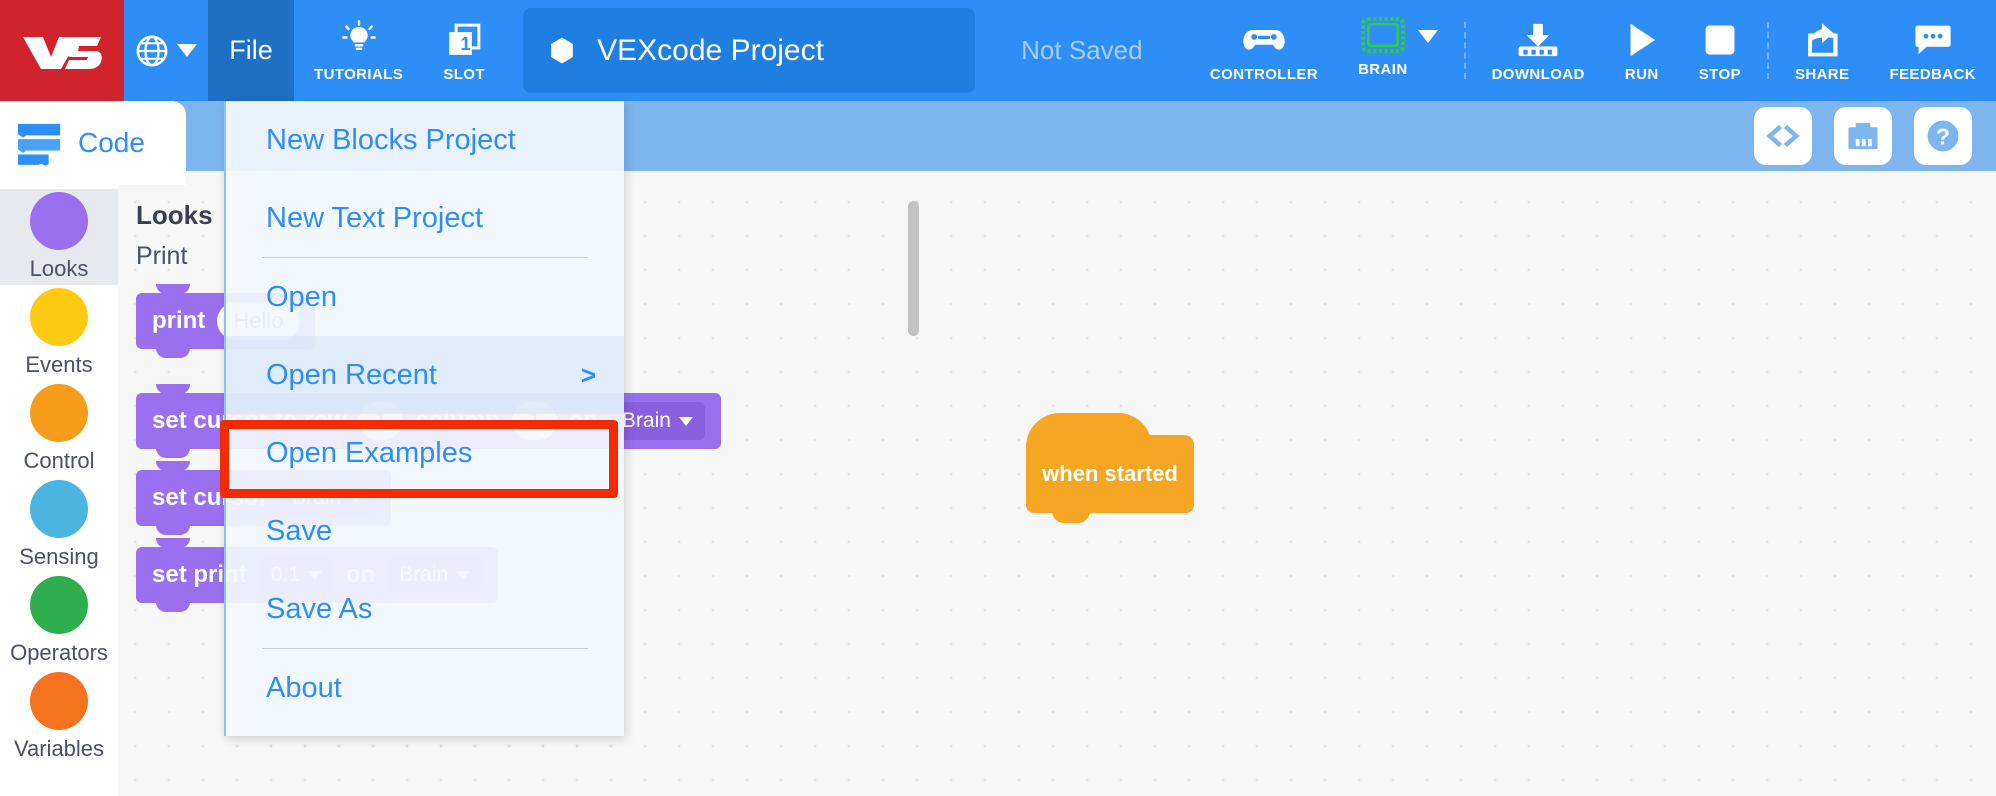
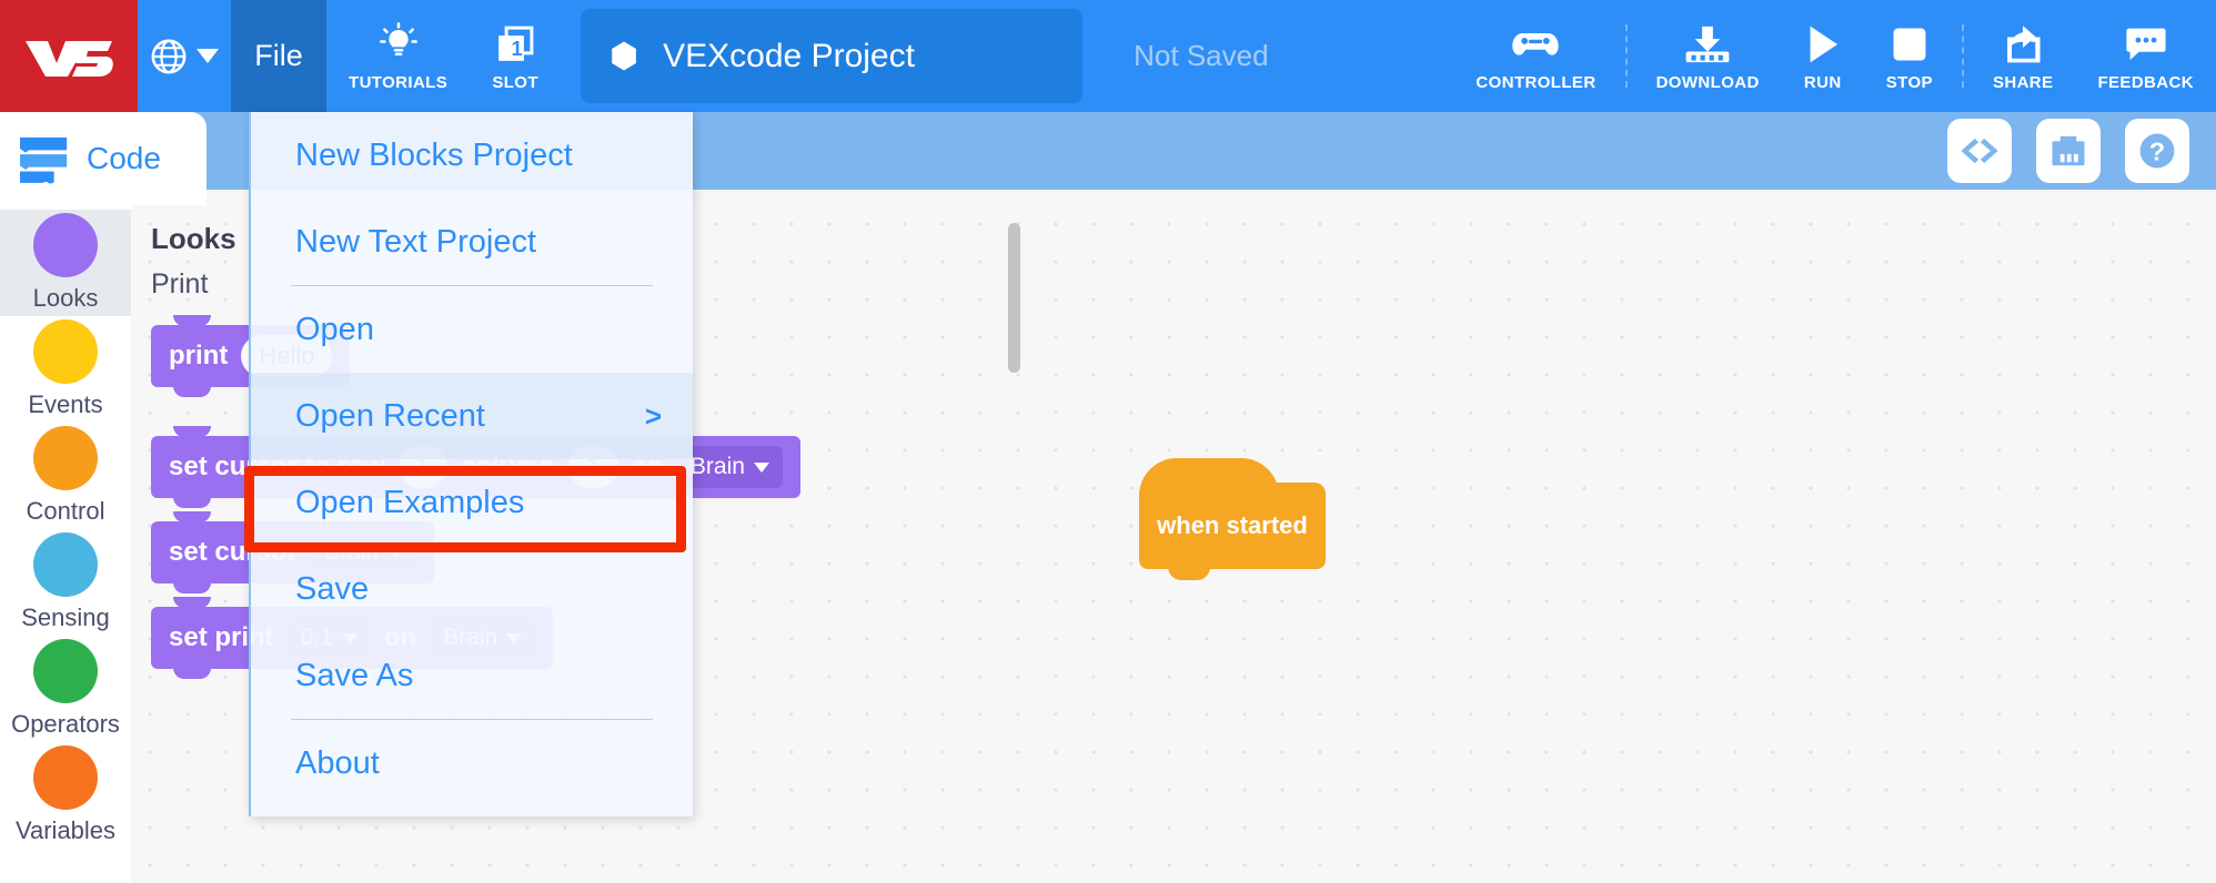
  File
  TUTORIALS
  1
  SLOT
  VEXcode Project
  Not Saved
  CONTROLLER
- BRAIN
  DOWNLOAD
  RUN
  STOP
  SHARE
  FEEDBACK
  Code
  ?
  Looks
  Events
  Control
  Sensing
  Operators
  Variables
  when started
  Looks
  Print
  print
  Brain
  set pri
  New Blocks Project
  New Text Project
  Open
  Open Recent
  >
  Open Examples
  Save
  Save As
  About
